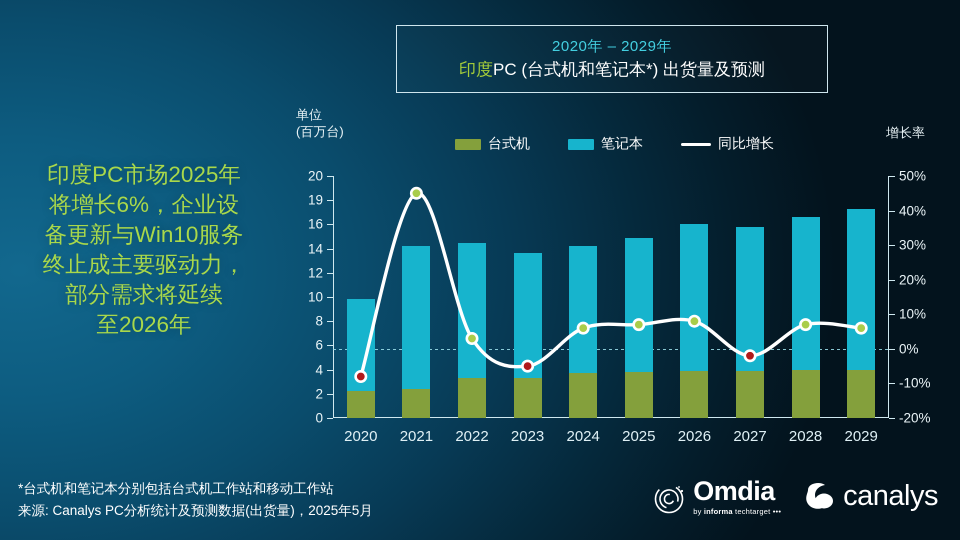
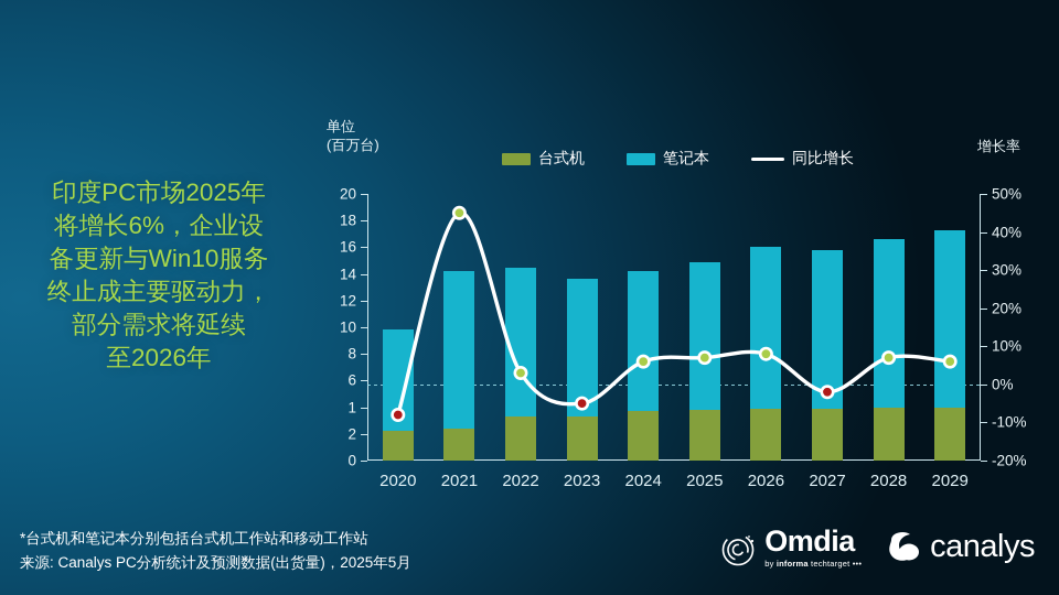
- 2020年 – 2029年
- 印度PC (台式机和笔记本*) 出货量及预测
  印度PC市场2025年
  将增长6%，企业设
  备更新与Win10服务
  终止成主要驱动力，
  部分需求将延续
  至2026年
  单位
  (百万台)
  增长率
  台式机
  笔记本
  同比增长
  0
  2
- 4
+ 1
  6
  8
  10
  12
  14
  16
- 19
+ 18
  20
  -20%
  -10%
  0%
  10%
  20%
  30%
  40%
  50%
  2020
  2021
  2022
  2023
  2024
  2025
  2026
  2027
  2028
  2029
  *台式机和笔记本分别包括台式机工作站和移动工作站
  来源: Canalys PC分析统计及预测数据(出货量)，2025年5月
  Omdia
  by informa techtarget •••
  canalys
